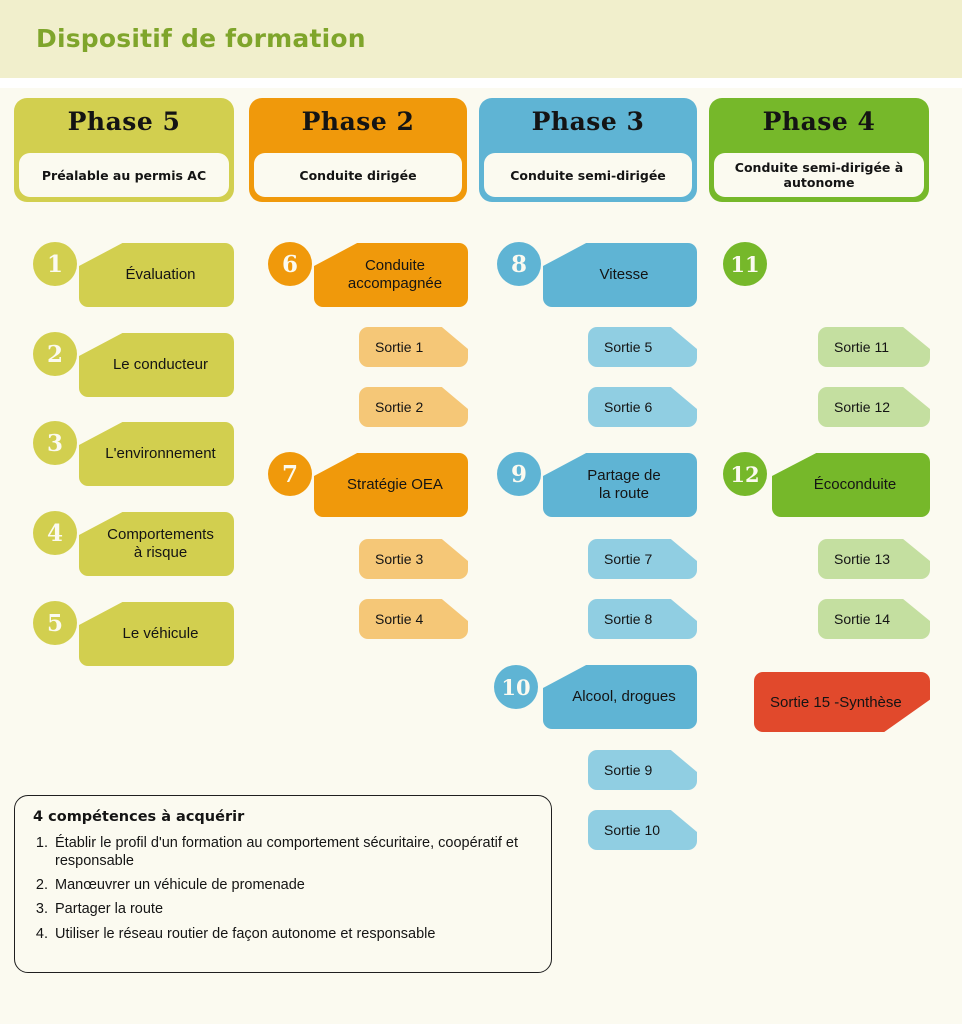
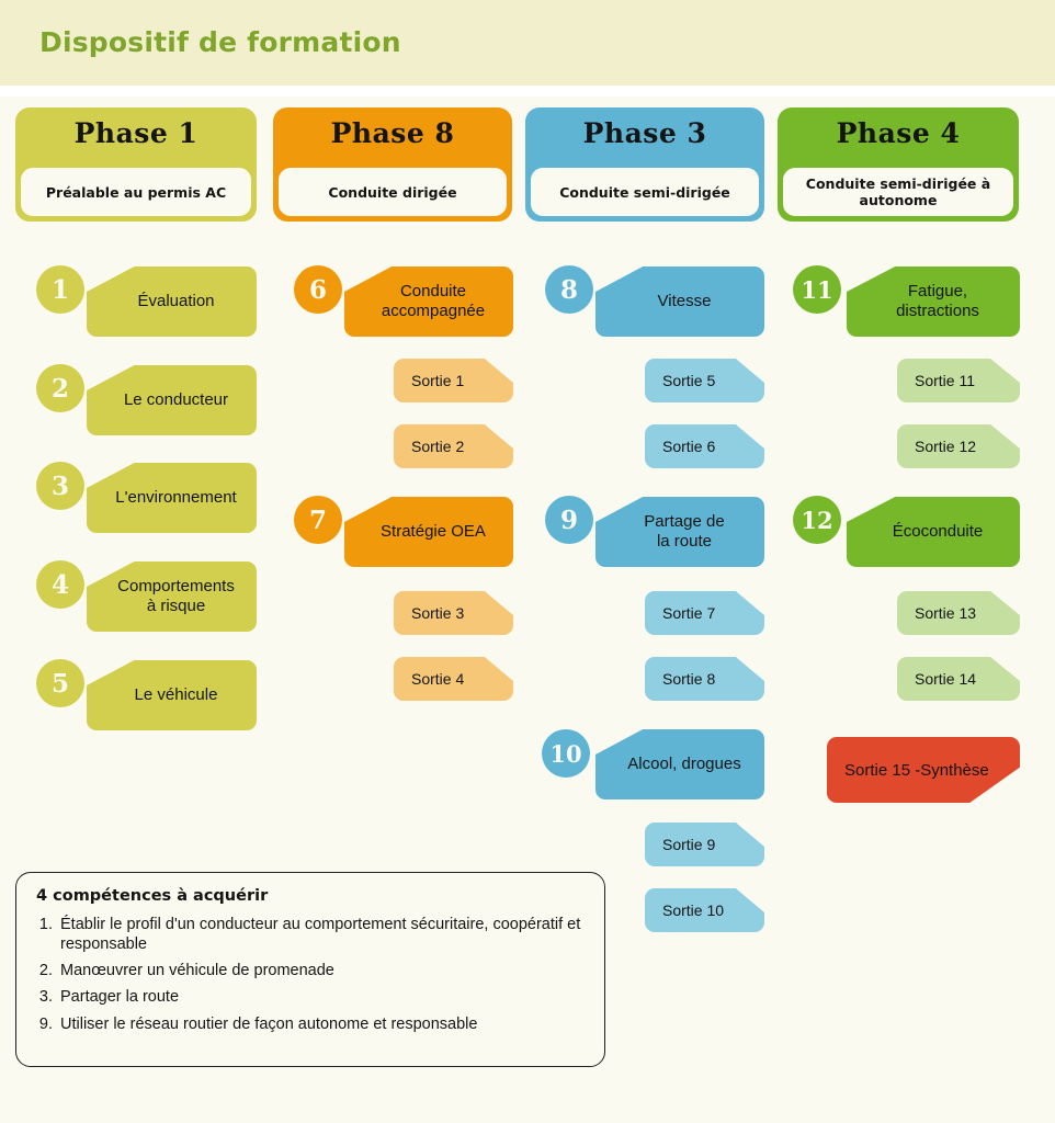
  Dispositif de formation
- Phase 5
+ Phase 1
  Préalable au permis AC
- Phase 2
+ Phase 8
  Conduite dirigée
  Phase 3
  Conduite semi-dirigée
  Phase 4
  Conduite semi-dirigée à autonome
  1
  Évaluation
  2
  Le conducteur
  3
  L'environnement
  4
  Comportements
  à risque
  5
  Le véhicule
  6
  Conduite
  accompagnée
  Sortie 1
  Sortie 2
  7
  Stratégie OEA
  Sortie 3
  Sortie 4
  8
  Vitesse
  Sortie 5
  Sortie 6
  9
  Partage de
  la route
  Sortie 7
  Sortie 8
  10
  Alcool, drogues
  Sortie 9
  Sortie 10
  11
+ Fatigue,
+ distractions
  Sortie 11
  Sortie 12
  12
  Écoconduite
  Sortie 13
  Sortie 14
  Sortie 15 -Synthèse
  4 compétences à acquérir
  1.
- Établir le profil d'un formation au comportement sécuritaire, coopératif et responsable
+ Établir le profil d'un conducteur au comportement sécuritaire, coopératif et responsable
  2.
  Manœuvrer un véhicule de promenade
  3.
  Partager la route
- 4.
+ 9.
  Utiliser le réseau routier de façon autonome et responsable
